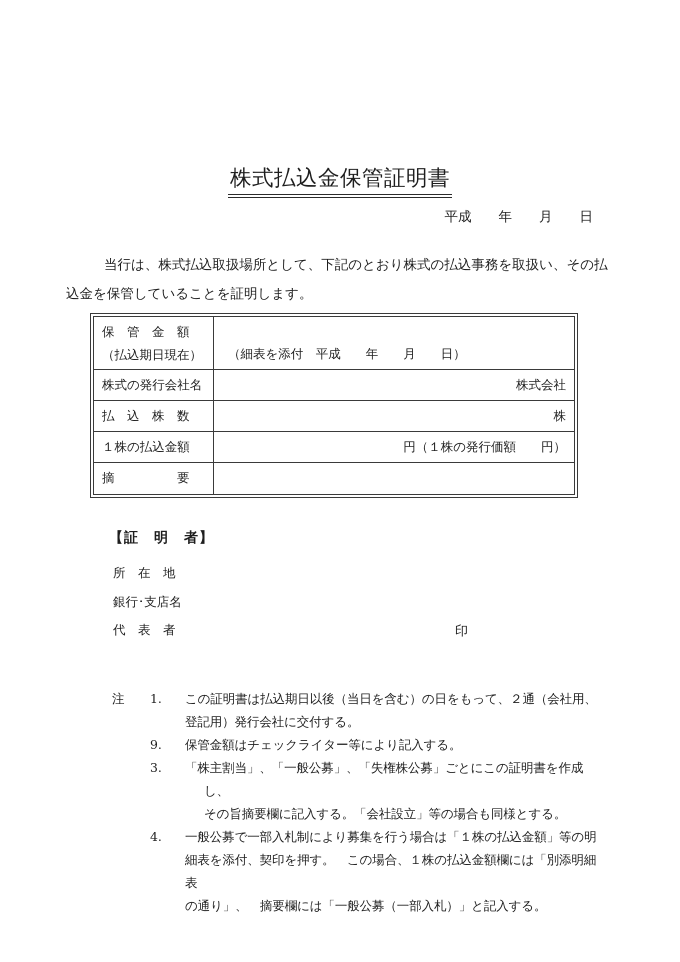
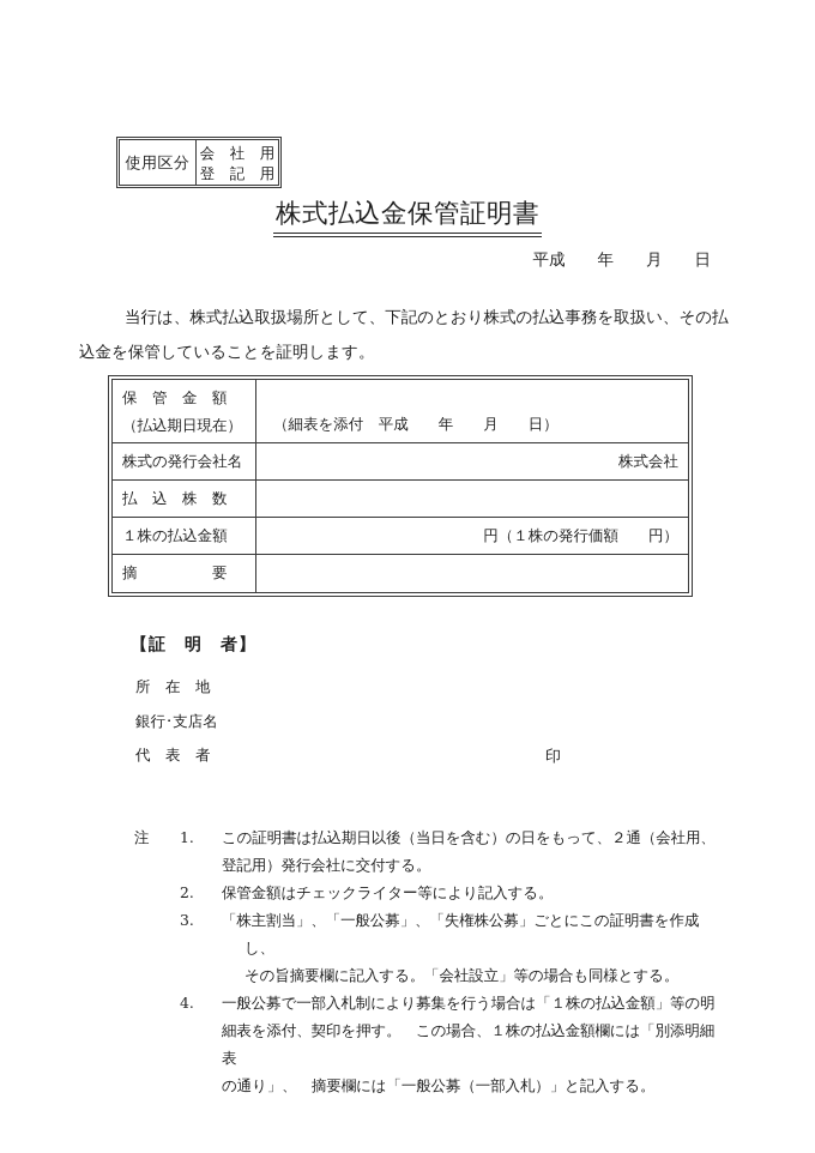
+ 使用区分
+ 会 社 用
+ 登 記 用
  株式払込金保管証明書
  平成 年 月 日
  当行は、株式払込取扱場所として、下記のとおり株式の払込事務を取扱い、その払
  込金を保管していることを証明します。
  保 管 金 額
  （払込期日現在）
  （細表を添付 平成 年 月 日）
  株式の発行会社名
  株式会社
  払 込 株 数
- 株
  １株の払込金額
  円（１株の発行価額 円）
  摘 要
  【証 明 者】
  所 在 地
  銀行･支店名
  代 表 者
  印
  注
  1.
  この証明書は払込期日以後（当日を含む）の日をもって、２通（会社用、
  登記用）発行会社に交付する。
- 9.
+ 2.
  保管金額はチェックライター等により記入する。
  3.
  「株主割当」、「一般公募」、「失権株公募」ごとにこの証明書を作成し、
  その旨摘要欄に記入する。「会社設立」等の場合も同様とする。
  4.
  一般公募で一部入札制により募集を行う場合は「１株の払込金額」等の明
  細表を添付、契印を押す。 この場合、１株の払込金額欄には「別添明細表
  の通り」、 摘要欄には「一般公募（一部入札）」と記入する。
